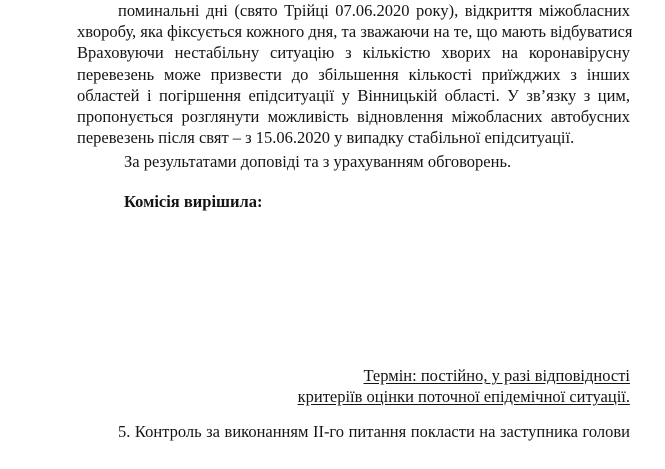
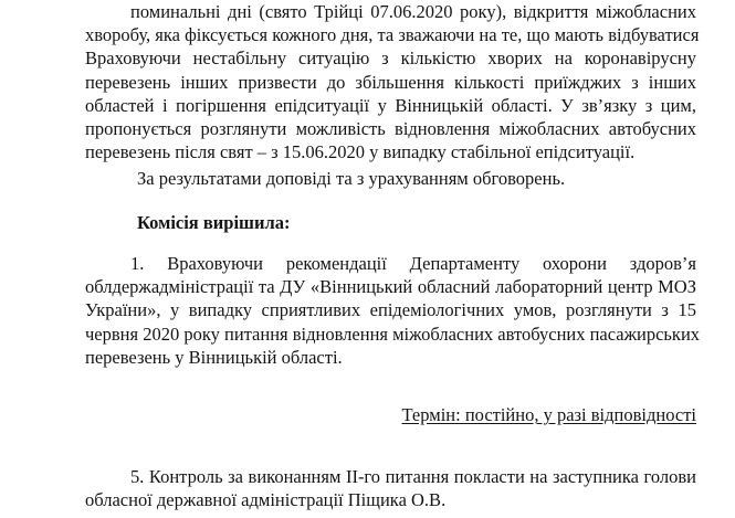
  поминальні дні (свято Трійці 07.06.2020 року), відкриття міжобласних
  хворобу, яка фіксується кожного дня, та зважаючи на те, що мають відбуватися
  Враховуючи нестабільну ситуацію з кількістю хворих на коронавірусну
- перевезень може призвести до збільшення кількості приїжджих з інших
+ перевезень інших призвести до збільшення кількості приїжджих з інших
  областей і погіршення епідситуації у Вінницькій області. У зв’язку з цим,
  пропонується розглянути можливість відновлення міжобласних автобусних
  перевезень після свят – з 15.06.2020 у випадку стабільної епідситуації.
  За результатами доповіді та з урахуванням обговорень.
  Комісія вирішила:
+ 1. Враховуючи рекомендації Департаменту охорони здоров’я
+ облдержадміністрації та ДУ «Вінницький обласний лабораторний центр МОЗ
+ України», у випадку сприятливих епідеміологічних умов, розглянути з 15
+ червня 2020 року питання відновлення міжобласних автобусних пасажирських
+ перевезень у Вінницькій області.
  Термін: постійно, у разі відповідності
- критеріїв оцінки поточної епідемічної ситуації.
  5. Контроль за виконанням ІІ-го питання покласти на заступника голови
+ обласної державної адміністрації Піщика О.В.
